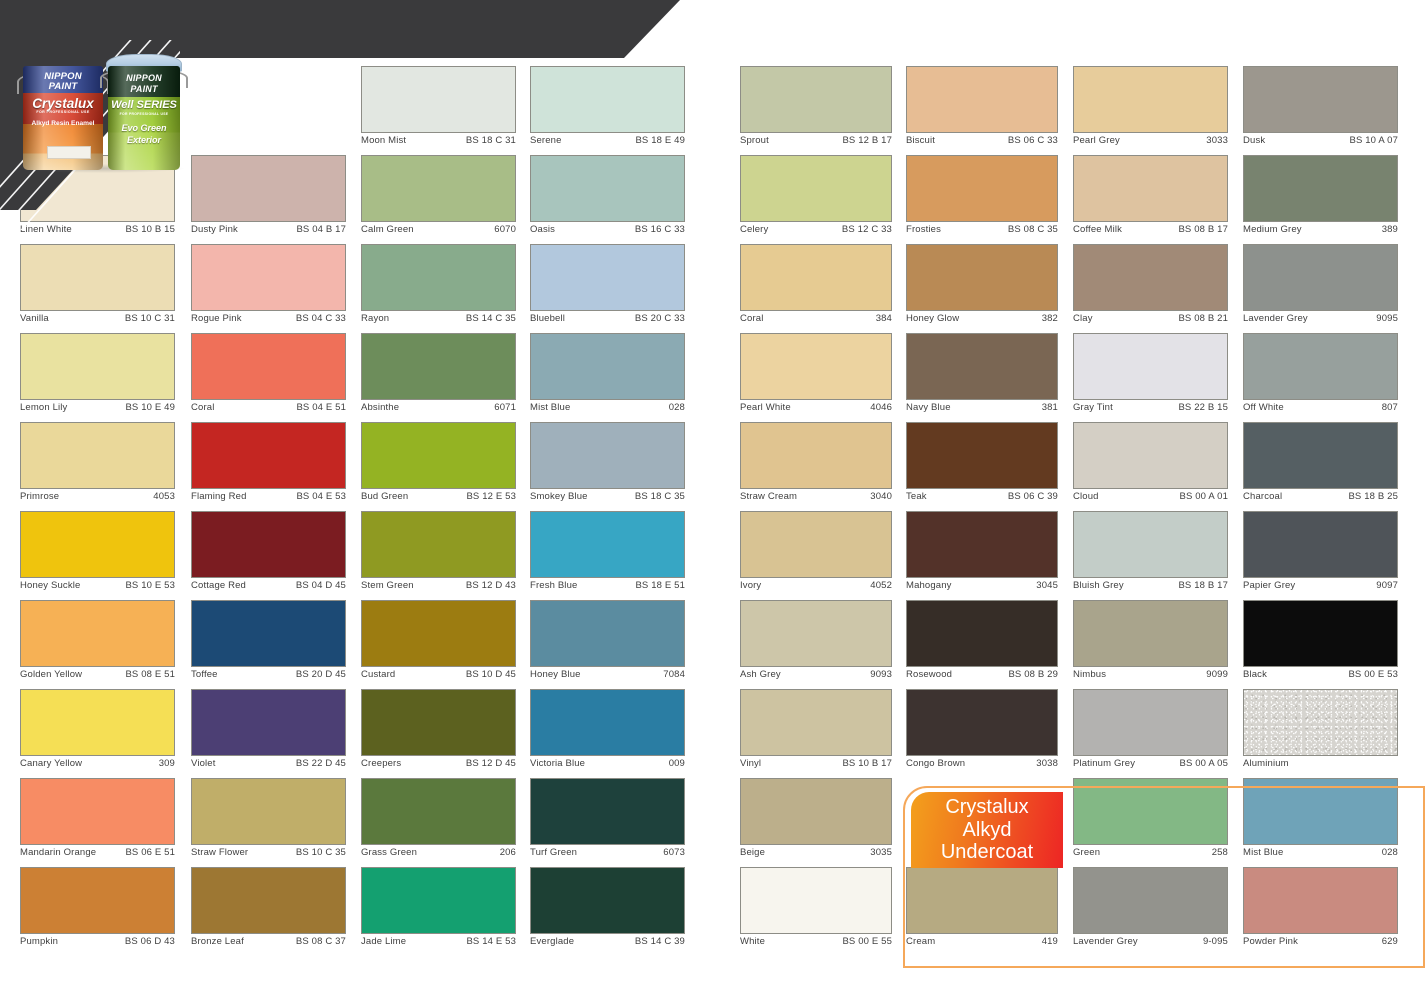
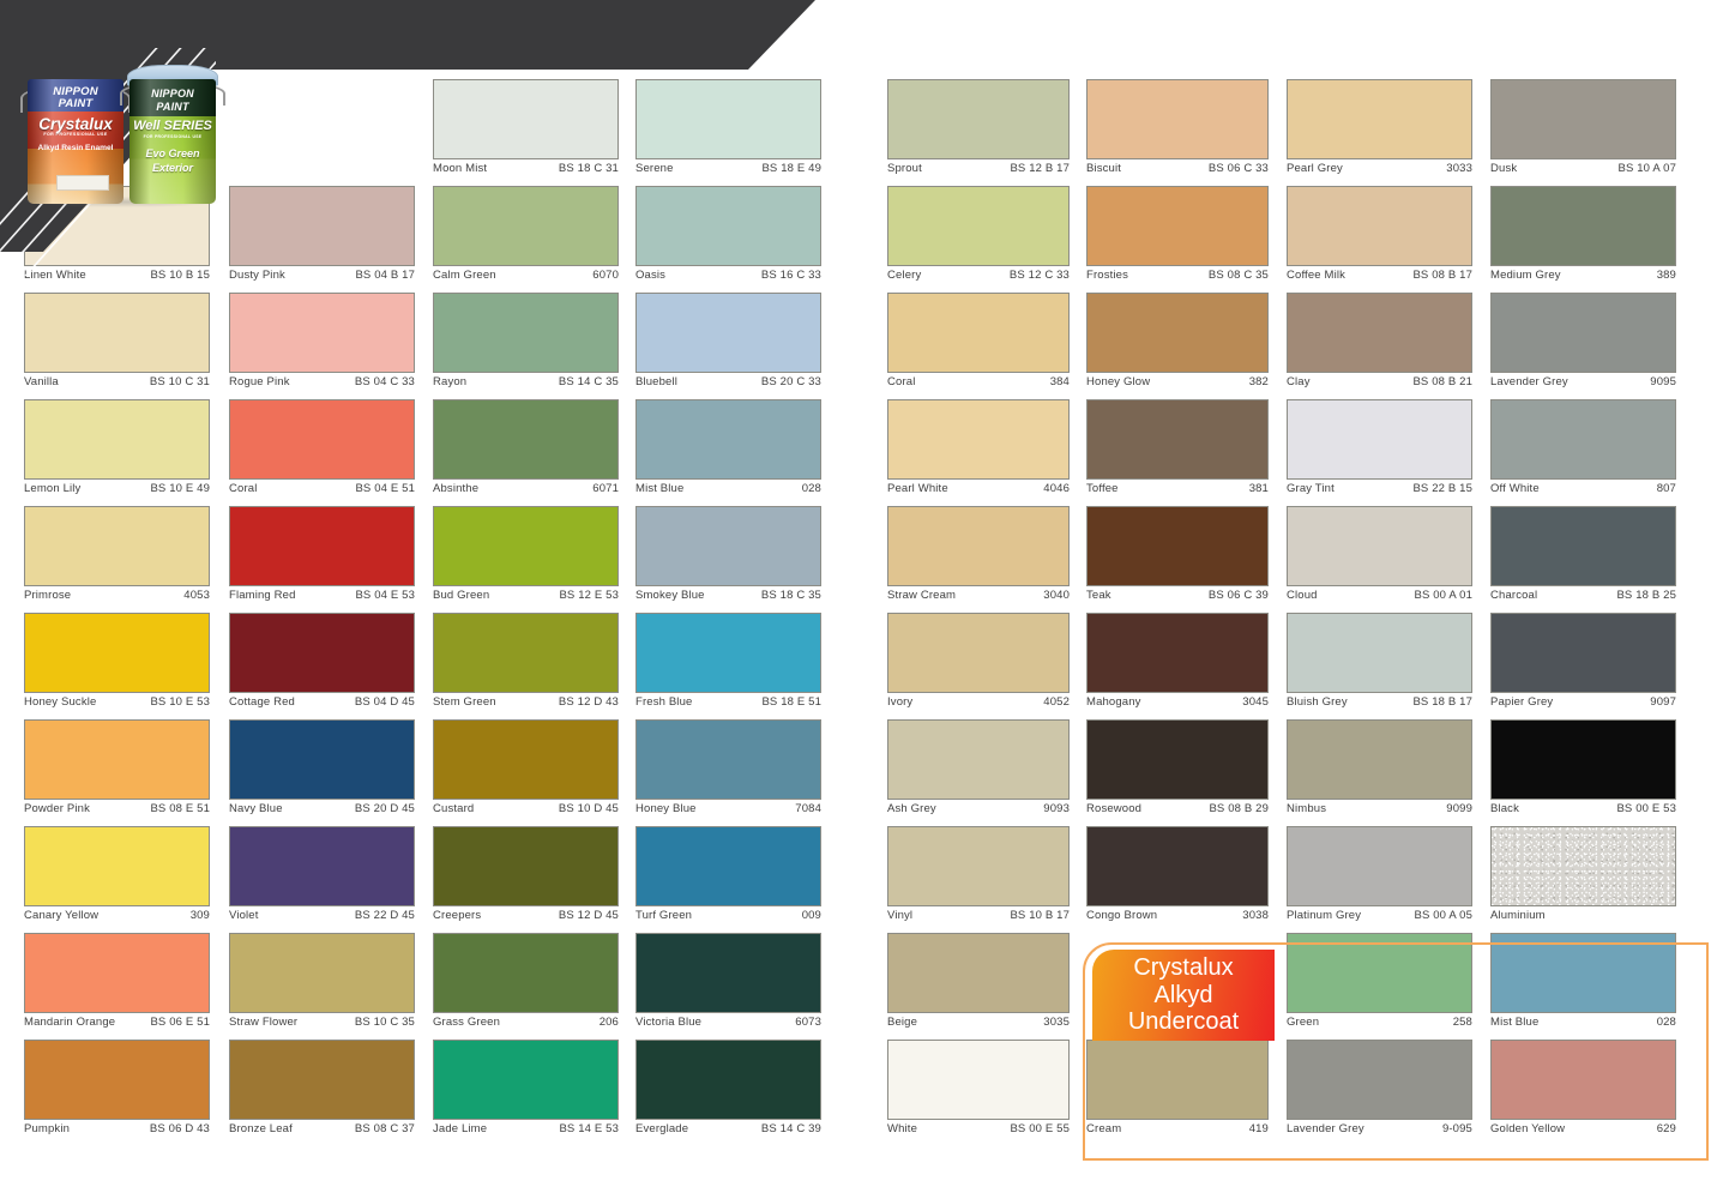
  NIPPON
  PAINT
  Crystalux
  NIPPON
  PAINT
  Well SERIES
  Evo Green
  Exterior
  Crystalux
  Alkyd
  Undercoat
  inen White
  BS 10 B 15
  Vanilla
  BS 10 C 31
  Lemon Lily
  BS 10 E 49
  Primrose
  4053
  Honey Suckle
  BS 10 E 53
- Golden Yellow
+ Powder Pink
  BS 08 E 51
  Canary Yellow
  309
  Mandarin Orange
  BS 06 E 51
  Pumpkin
  BS 06 D 43
  Dusty Pink
  BS 04 B 17
  Rogue Pink
  BS 04 C 33
  Coral
  BS 04 E 51
  Flaming Red
  BS 04 E 53
  Cottage Red
  BS 04 D 45
- Toffee
+ Navy Blue
  BS 20 D 45
  Violet
  BS 22 D 45
  Straw Flower
  BS 10 C 35
  Bronze Leaf
  BS 08 C 37
  Moon Mist
  BS 18 C 31
  Calm Green
  6070
  Rayon
  BS 14 C 35
  Absinthe
  6071
  Bud Green
  BS 12 E 53
  Stem Green
  BS 12 D 43
  Custard
  BS 10 D 45
  Creepers
  BS 12 D 45
  Grass Green
  206
  Jade Lime
  BS 14 E 53
  Serene
  BS 18 E 49
  Oasis
  BS 16 C 33
  Bluebell
  BS 20 C 33
  Mist Blue
  028
  Smokey Blue
  BS 18 C 35
  Fresh Blue
  BS 18 E 51
  Honey Blue
  7084
- Victoria Blue
+ Turf Green
  009
- Turf Green
+ Victoria Blue
  6073
  Everglade
  BS 14 C 39
  Sprout
  BS 12 B 17
  Celery
  BS 12 C 33
  Coral
  384
  Pearl White
  4046
  Straw Cream
  3040
  Ivory
  4052
  Ash Grey
  9093
  Vinyl
  BS 10 B 17
  Beige
  3035
  White
  BS 00 E 55
  Biscuit
  BS 06 C 33
  Frosties
  BS 08 C 35
  Honey Glow
  382
- Navy Blue
+ Toffee
  381
  Teak
  BS 06 C 39
  Mahogany
  3045
  Rosewood
  BS 08 B 29
  Congo Brown
  3038
  Pearl Grey
  3033
  Coffee Milk
  BS 08 B 17
  Clay
  BS 08 B 21
  Gray Tint
  BS 22 B 15
  Cloud
  BS 00 A 01
  Bluish Grey
  BS 18 B 17
  Nimbus
  9099
  Platinum Grey
  BS 00 A 05
  Green
  258
  Lavender Grey
  9-095
  Dusk
  BS 10 A 07
  Medium Grey
  389
  Lavender Grey
  9095
  Off White
  807
  Charcoal
  BS 18 B 25
  Papier Grey
  9097
  Black
  BS 00 E 53
  Aluminium
  Mist Blue
  028
- Powder Pink
+ Golden Yellow
  629
  Cream
  419
